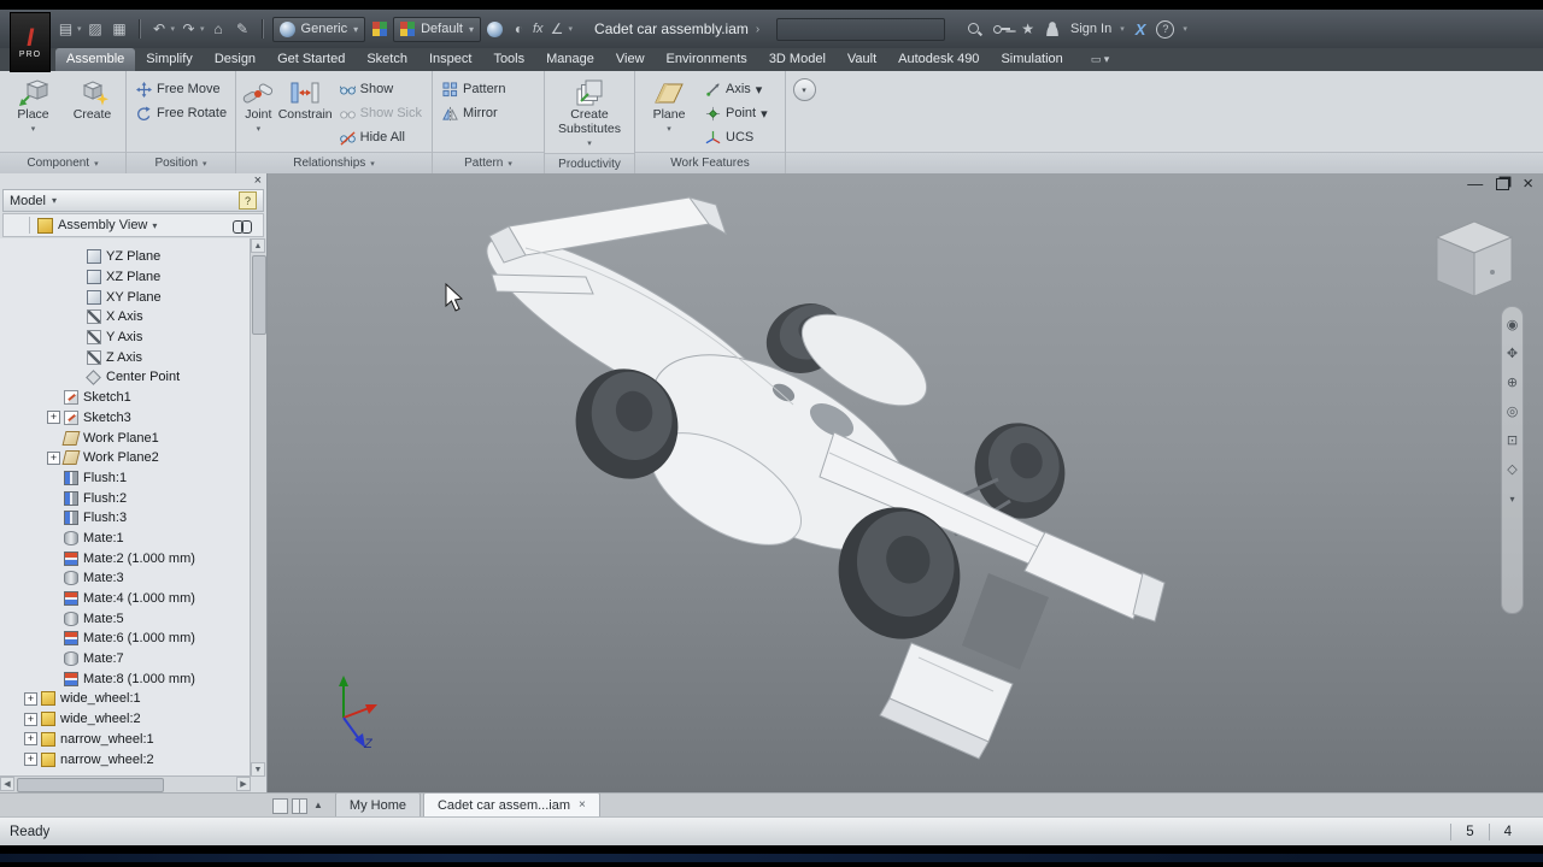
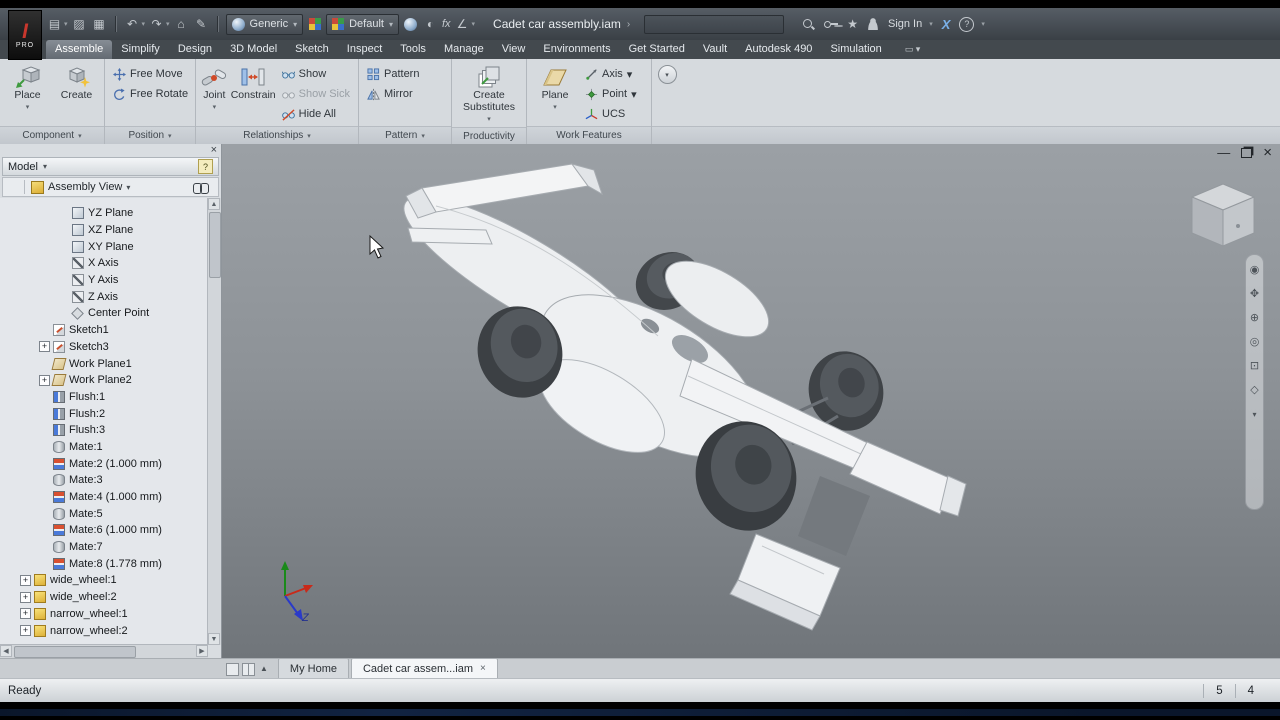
  I
  ▤
  ▨
  ▦
  ↶
  ↷
  ⌂
  ✎
  Generic
  ▾
  Default
  ▾
  ◐
  fx
  ∠
  Cadet car assembly.iam
  ›
  ★
  Sign In
  X
  ?
  Assemble
  Simplify
  Design
- Get Started
+ 3D Model
  Sketch
  Inspect
  Tools
  Manage
  View
  Environments
- 3D Model
+ Get Started
  Vault
  Autodesk 490
  Simulation
  ▭ ▾
  Place
  Create
  Component
  Free Move
  Free Rotate
  Position
  Joint
  Constrain
  Show
  Show Sick
  Hide All
  Relationships
  Pattern
  Mirror
  Pattern
  Create
  Substitutes
  Productivity
  Plane
  Axis
  ▾
  Point
  ▾
  UCS
  Work Features
  ×
  Model
  ▾
  ?
  Assembly View
  ▾
  YZ Plane
  XZ Plane
  XY Plane
  X Axis
  Y Axis
  Z Axis
  Center Point
  Sketch1
  +
  Sketch3
  Work Plane1
  +
  Work Plane2
  Flush:1
  Flush:2
  Flush:3
  Mate:1
  Mate:2 (1.000 mm)
  Mate:3
  Mate:4 (1.000 mm)
  Mate:5
  Mate:6 (1.000 mm)
  Mate:7
- Mate:8 (1.000 mm)
+ Mate:8 (1.778 mm)
  +
  wide_wheel:1
  +
  wide_wheel:2
  +
  narrow_wheel:1
  +
  narrow_wheel:2
  —
  ×
  ◉
  ✥
  ⊕
  ◎
  ⊡
  ◇
  ▾
  Z
  ▲
  My Home
  Cadet car assem...iam
  ×
  Ready
  5
  4
